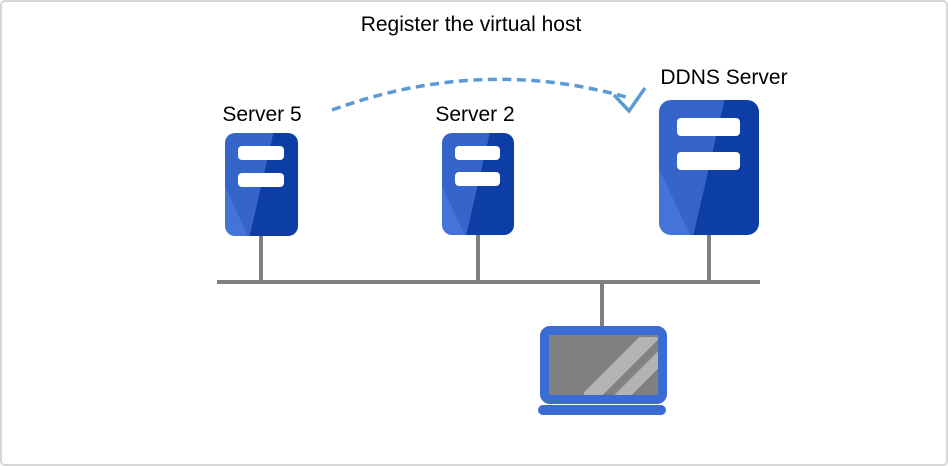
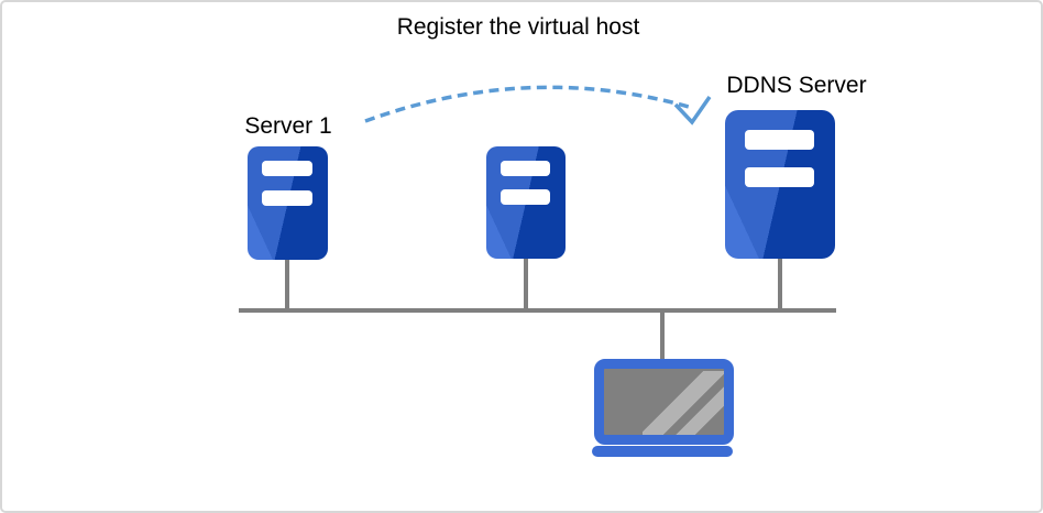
  Register the virtual host
- Server 5
+ Server 1
- Server 2
  DDNS Server
